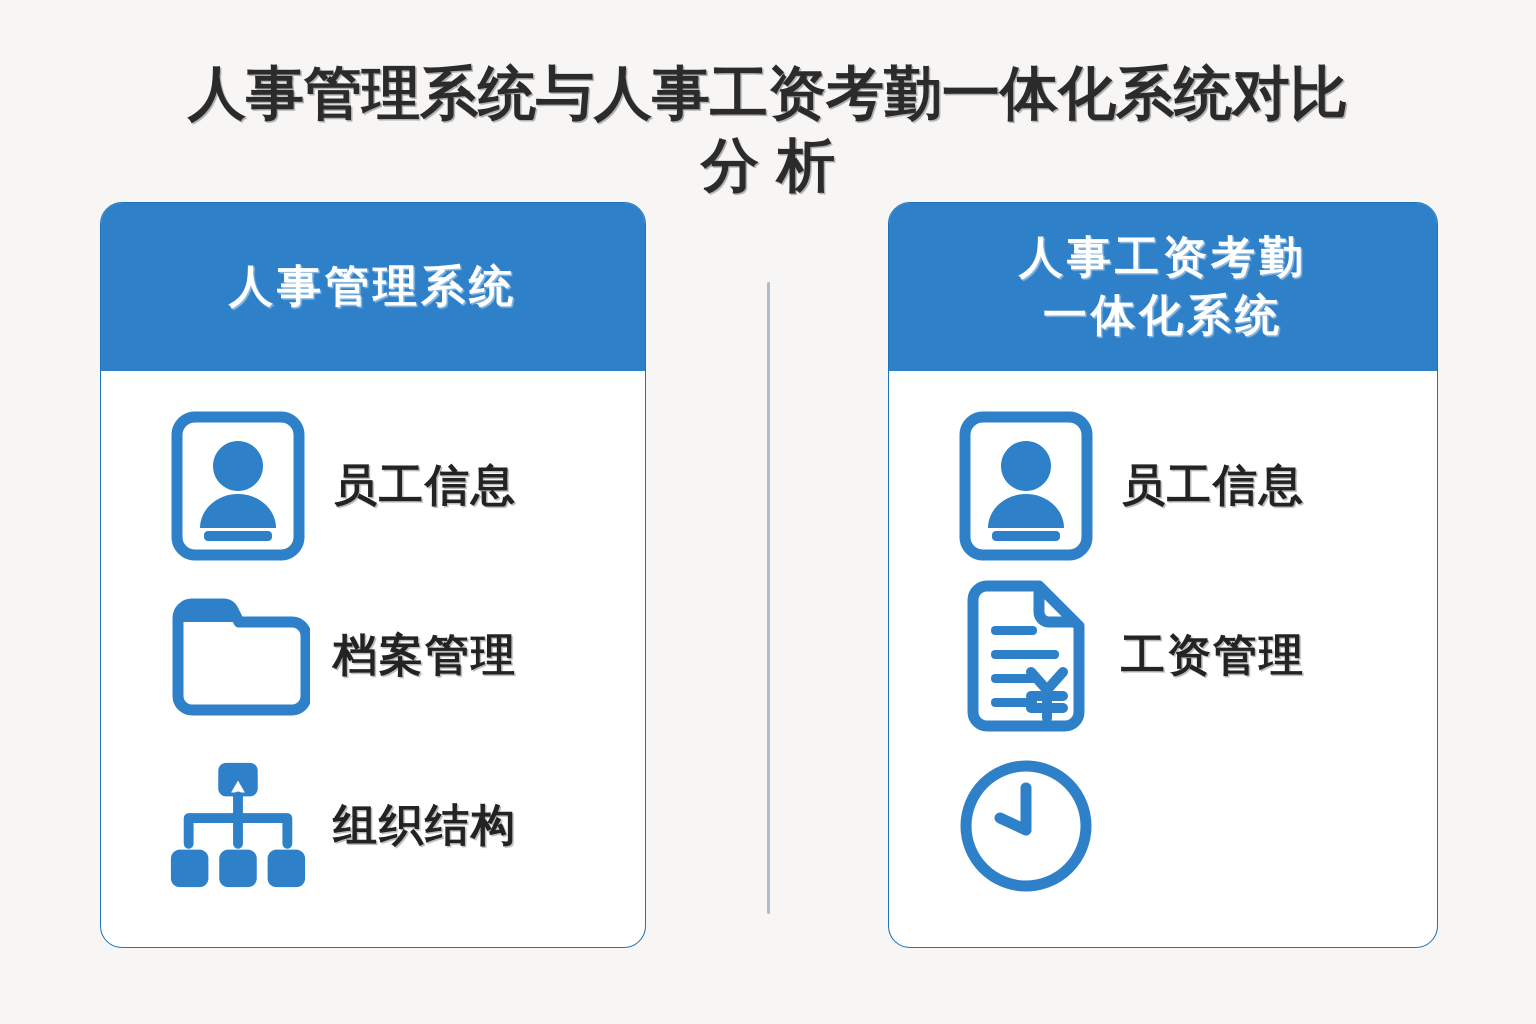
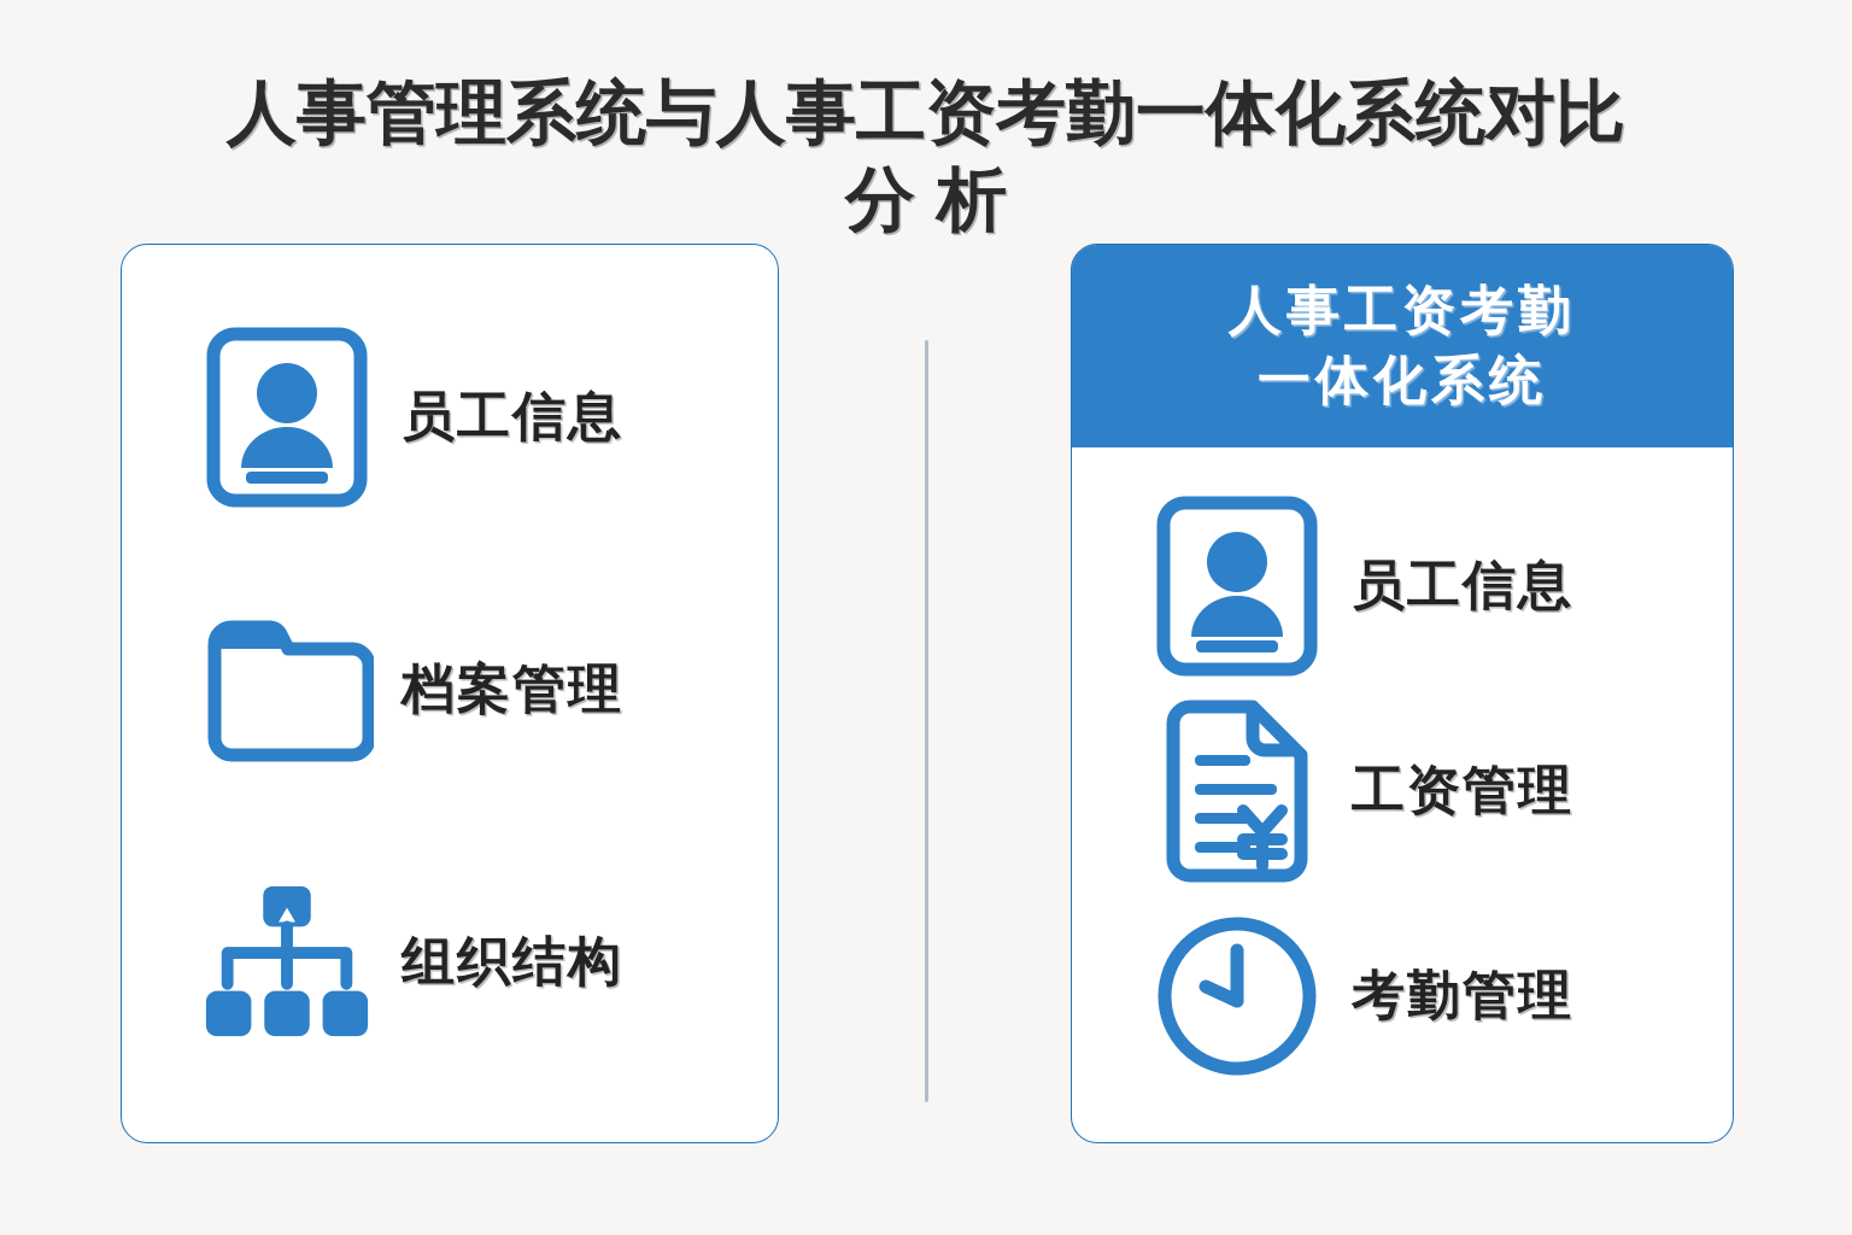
  人事管理系统与人事工资考勤一体化系统对比
  分析
- 人事管理系统
  员工信息
  档案管理
  组织结构
  人事工资考勤
  一体化系统
  员工信息
  工资管理
+ 考勤管理
